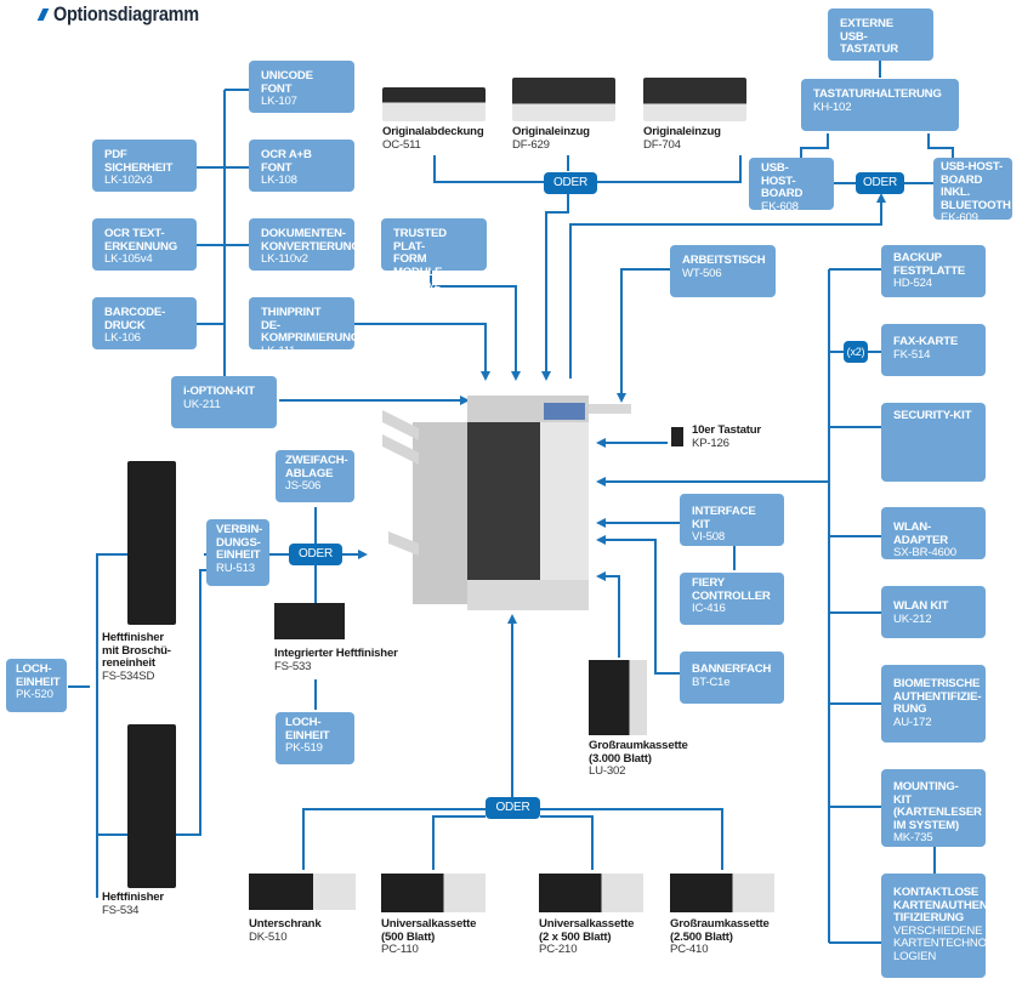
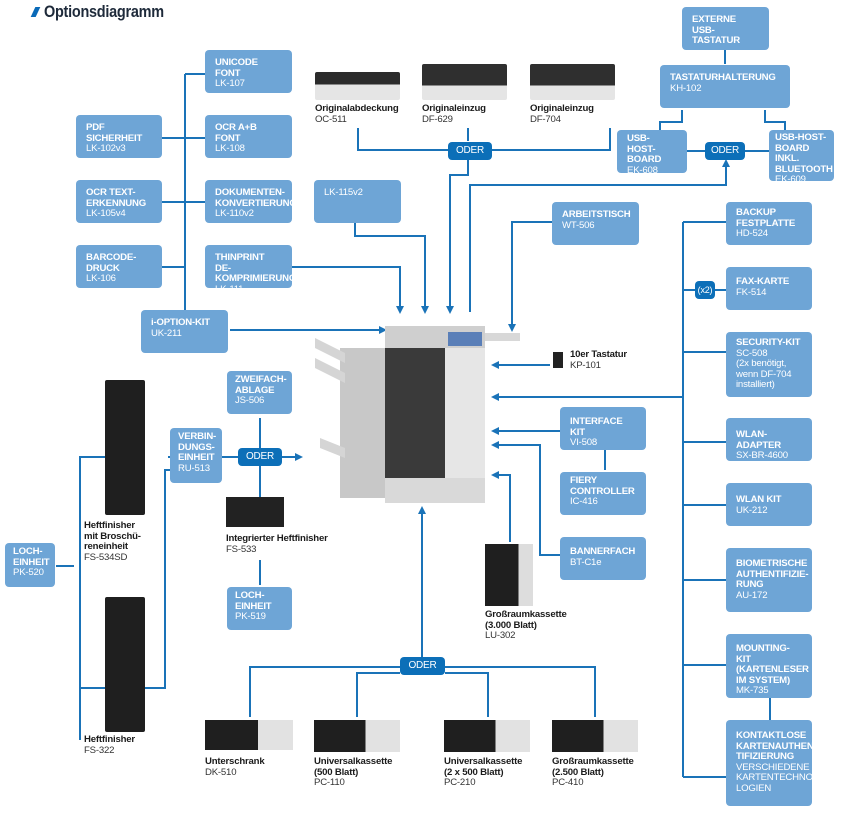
  Optionsdiagramm
  UNICODE FONT
  LK-107
  PDF SICHERHEIT
  LK-102v3
  OCR A+B FONT
  LK-108
  OCR TEXT-
  ERKENNUNG
  LK-105v4
  DOKUMENTEN-
  KONVERTIERUNG
  LK-110v2
- TRUSTED PLAT-
- FORM MODULE
  LK-115v2
  BARCODE-DRUCK
  LK-106
  THINPRINT DE-
  KOMPRIMIERUNG
  LK-111
  i-OPTION-KIT
  UK-211
  ARBEITSTISCH
  WT-506
  EXTERNE
  USB-TASTATUR
  TASTATURHALTERUNG
  KH-102
  USB-HOST-
  BOARD
  EK-608
  USB-HOST-
  BOARD INKL.
  BLUETOOTH
  EK-609
  BACKUP
  FESTPLATTE
  HD-524
  FAX-KARTE
  FK-514
  SECURITY-KIT
+ SC-508
+ (2x benötigt,
+ wenn DF-704
+ installiert)
  WLAN-ADAPTER
  SX-BR-4600
  WLAN KIT
  UK-212
  BIOMETRISCHE
  AUTHENTIFIZIE-
  RUNG
  AU-172
  MOUNTING-KIT
  (KARTENLESER
  IM SYSTEM)
  MK-735
  KONTAKTLOSE
  KARTENAUTHEN-
  TIFIZIERUNG
  VERSCHIEDENE
  KARTENTECHNO-
  LOGIEN
  INTERFACE KIT
  VI-508
  FIERY
  CONTROLLER
  IC-416
  BANNERFACH
  BT-C1e
  ZWEIFACH-
  ABLAGE
  JS-506
  VERBIN-
  DUNGS-
  EINHEIT
  RU-513
  LOCH-
  EINHEIT
  PK-520
  LOCH-
  EINHEIT
  PK-519
  ODER
  ODER
  ODER
  ODER
  (x2)
  Originalabdeckung
  OC-511
  Originaleinzug
  DF-629
  Originaleinzug
  DF-704
  10er Tastatur
- KP-126
+ KP-101
  Heftfinisher
  mit Broschü-
  reneinheit
  FS-534SD
  Heftfinisher
- FS-534
+ FS-322
  Integrierter Heftfinisher
  FS-533
  Großraumkassette
  (3.000 Blatt)
  LU-302
  Unterschrank
  DK-510
  Universalkassette
  (500 Blatt)
  PC-110
  Universalkassette
  (2 x 500 Blatt)
  PC-210
  Großraumkassette
  (2.500 Blatt)
  PC-410
